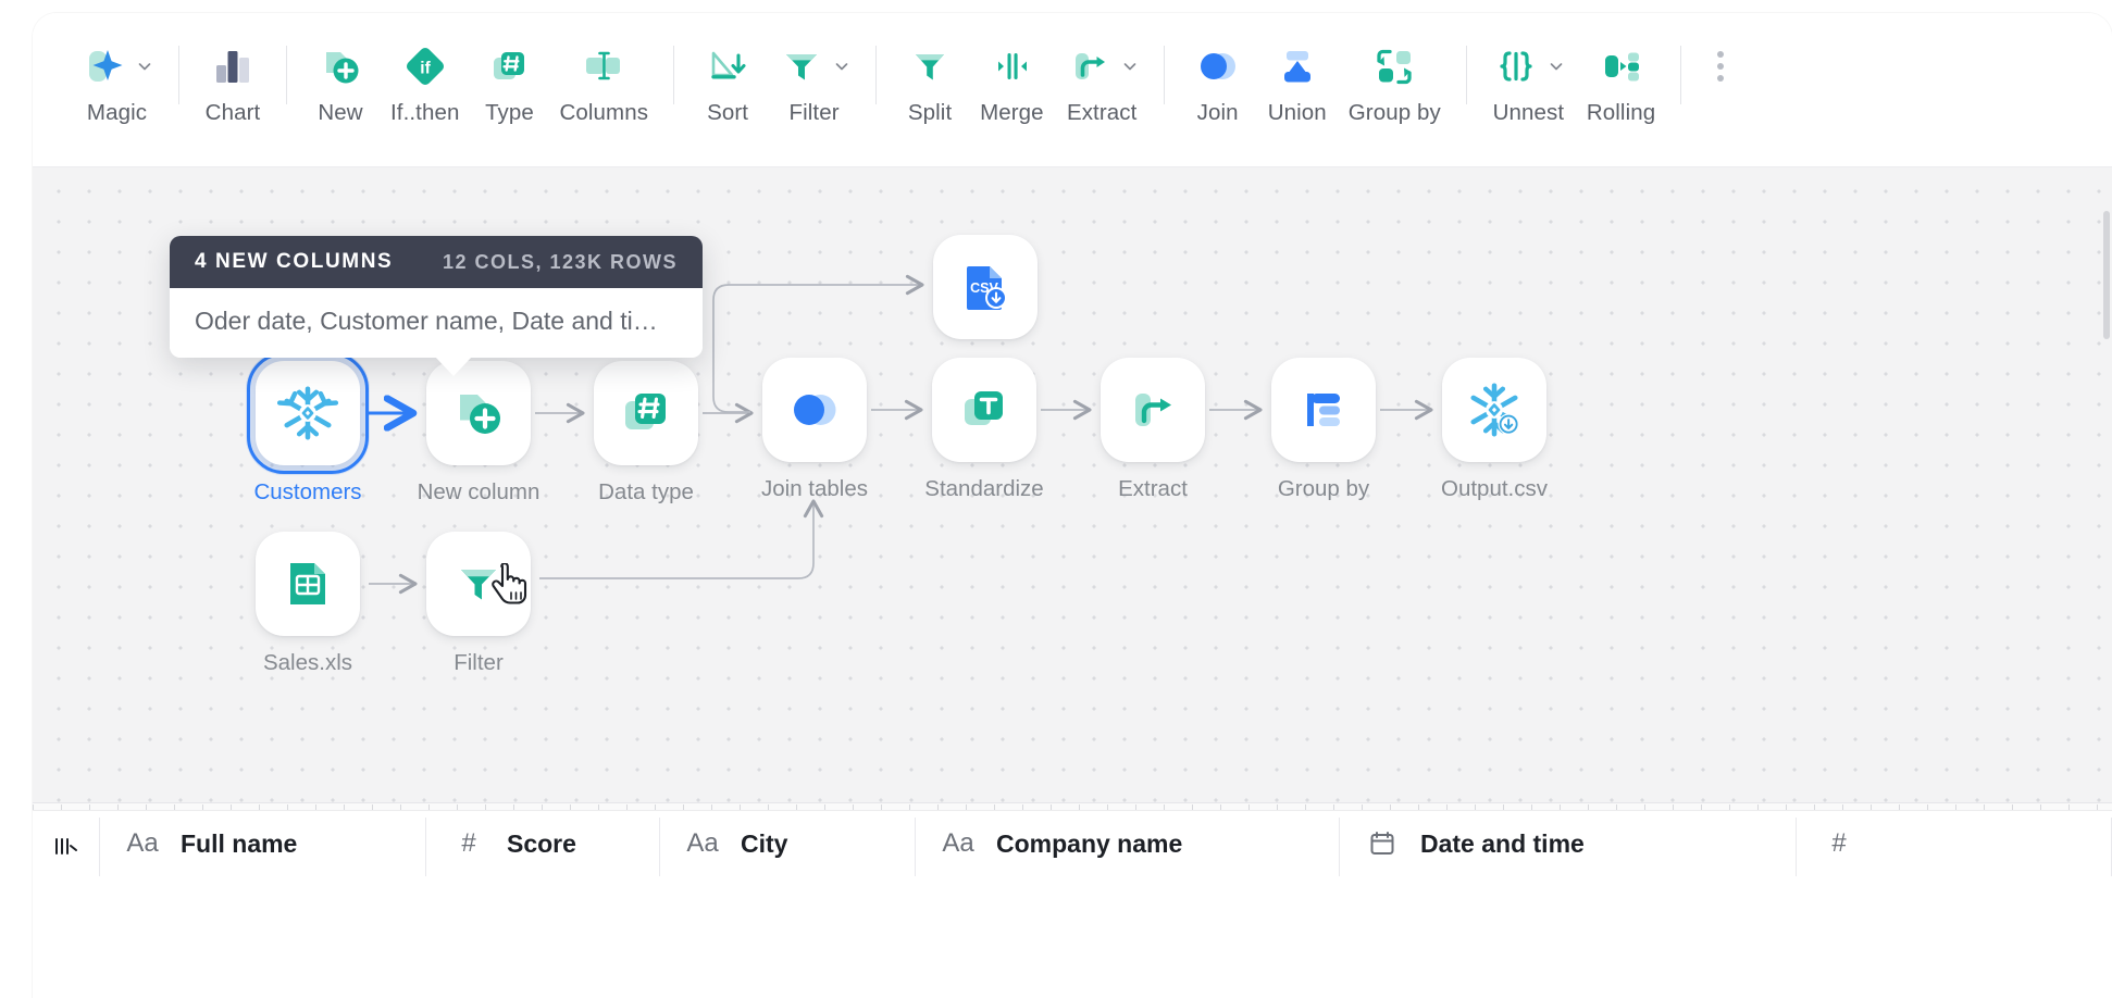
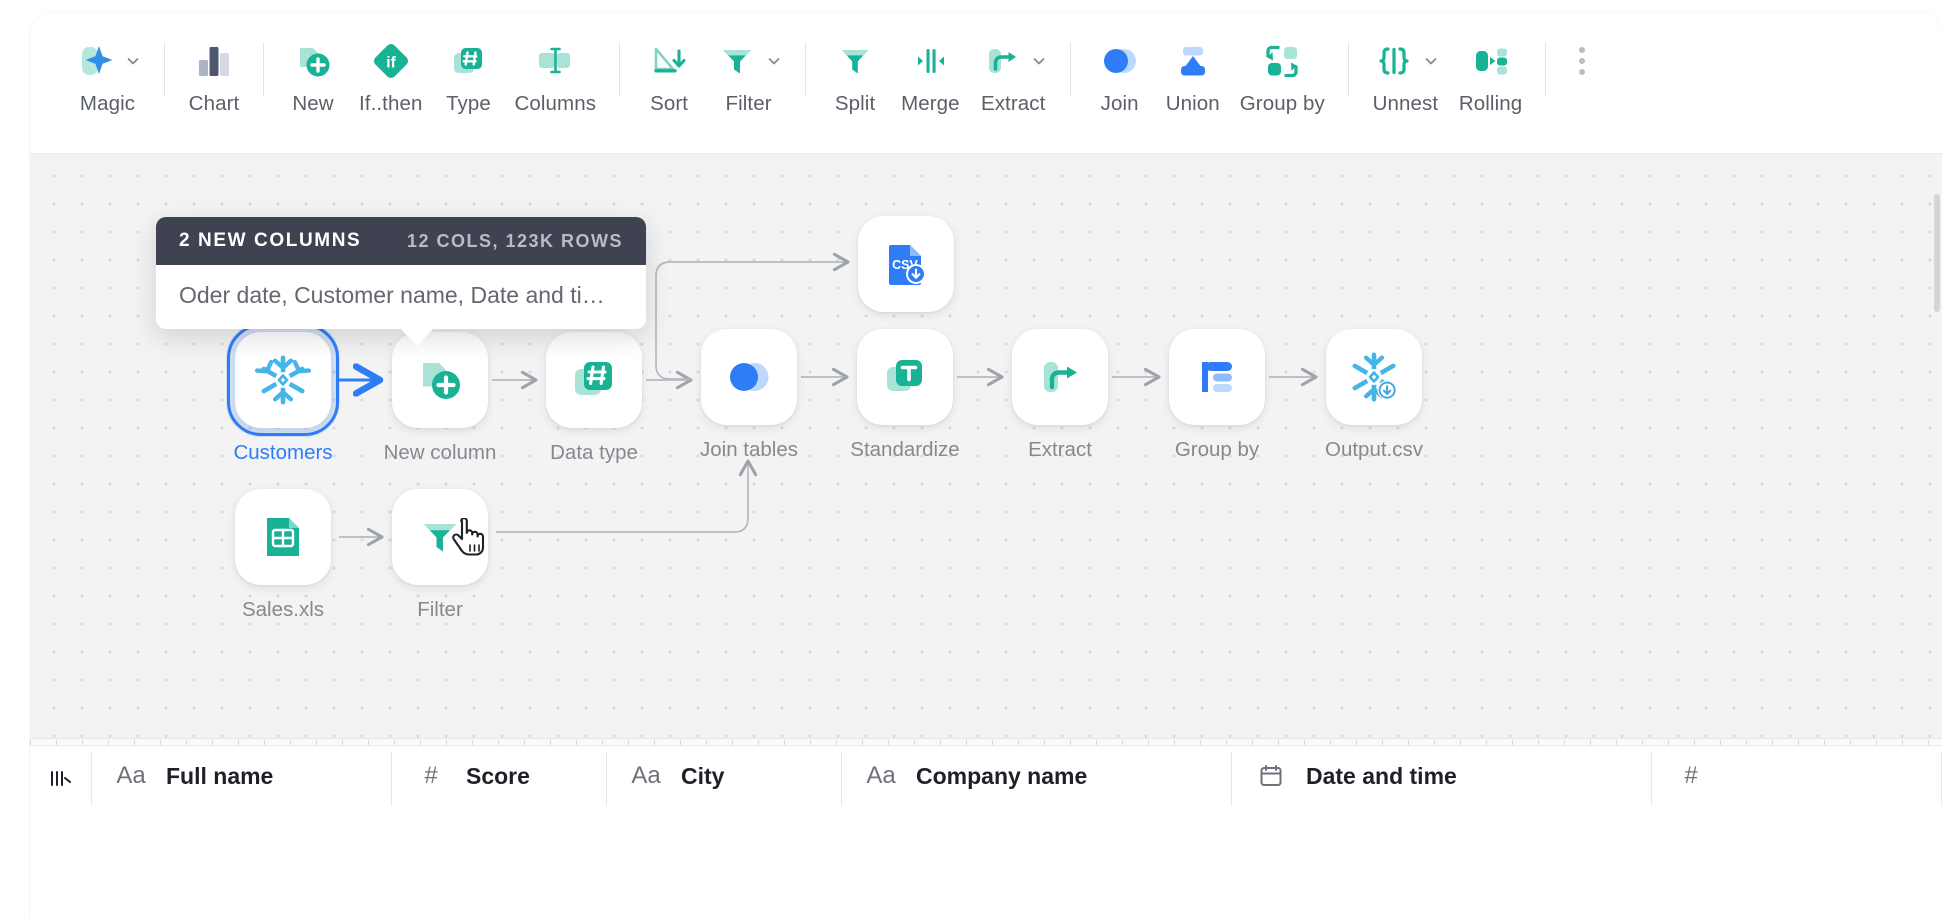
  Magic
  Chart
  New
  if
  If..then
  Type
  Columns
  Sort
  Filter
  Split
  Merge
  Extract
  Join
  Union
  Group by
  Unnest
  Rolling
  Customers
  New column
  Data type
  Join tables
  Standardize
  Extract
  Group by
  Output.csv
  Sales.xls
  Filter
- 4 NEW COLUMNS
+ 2 NEW COLUMNS
  12 COLS, 123K ROWS
  Oder date, Customer name, Date and time, C
  Aa
  Full name
  #
  Score
  Aa
  City
  Aa
  Company name
  Date and time
  #
